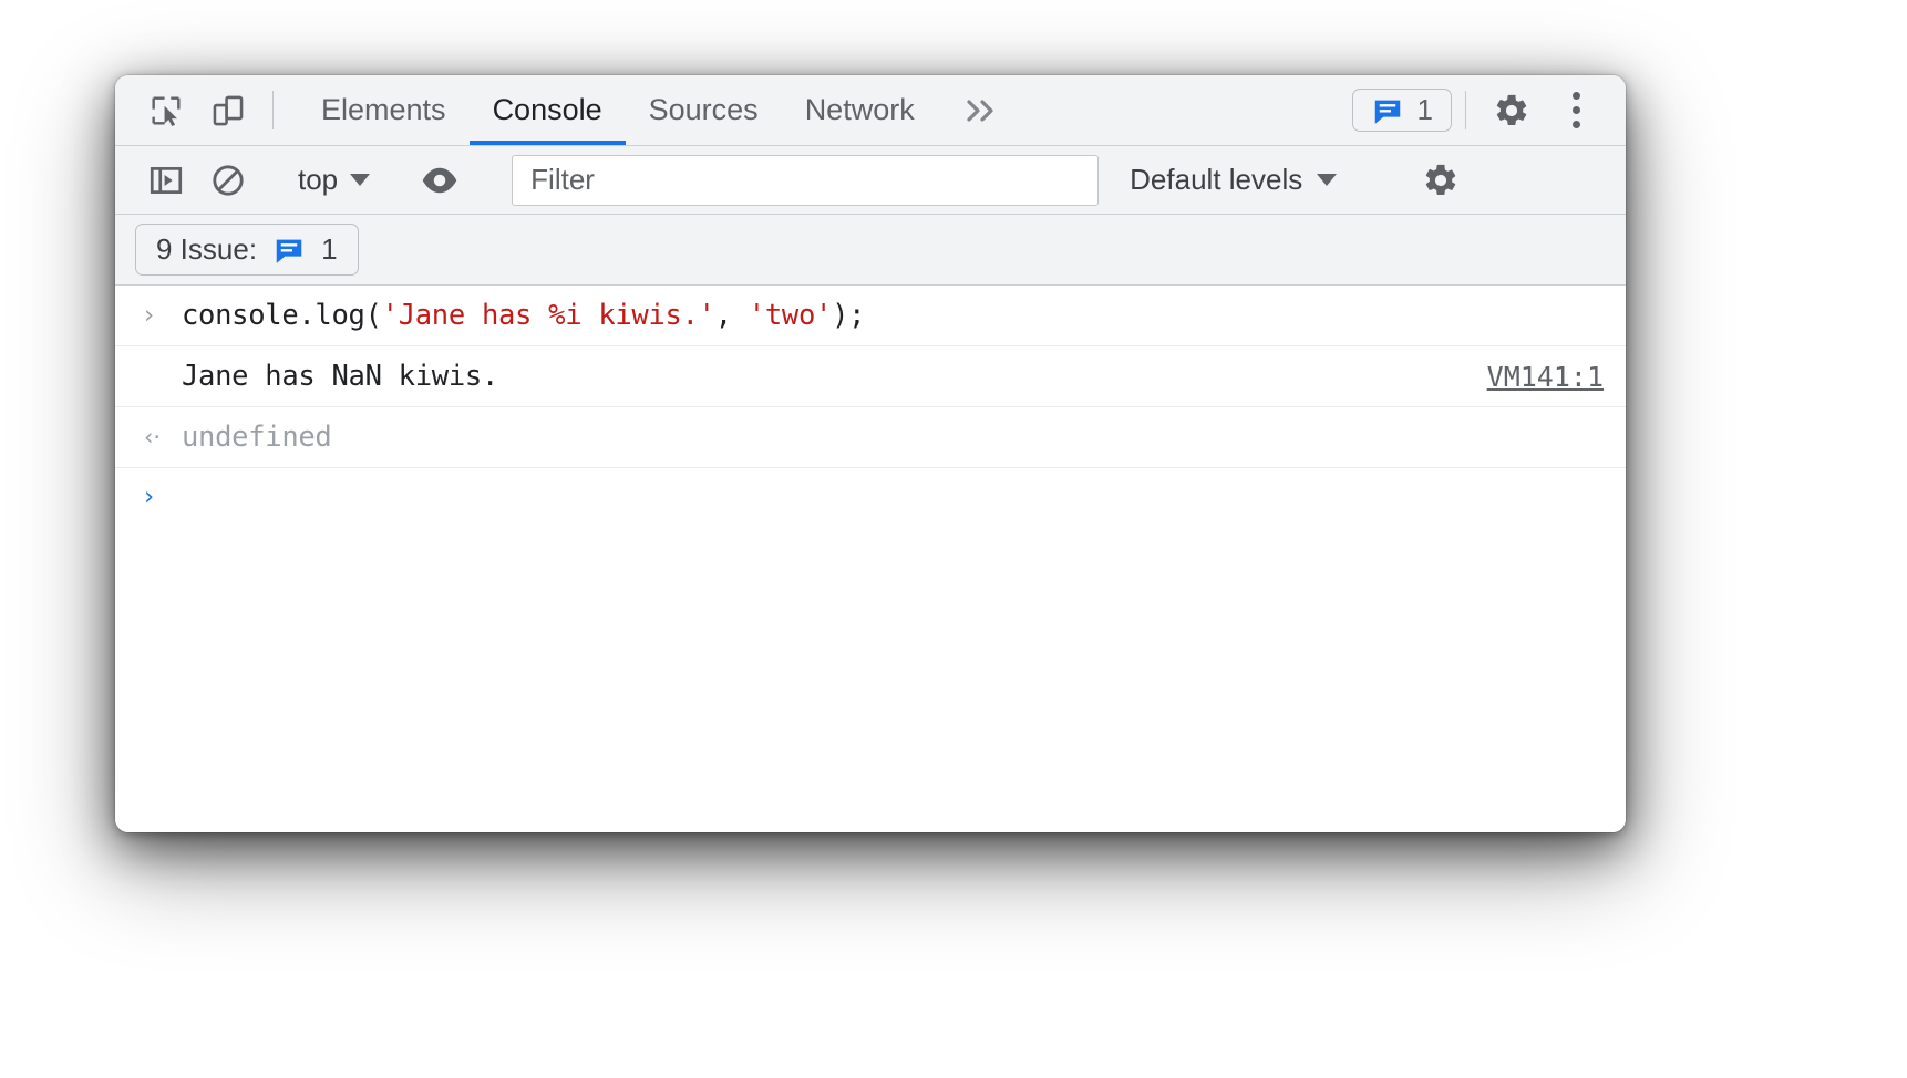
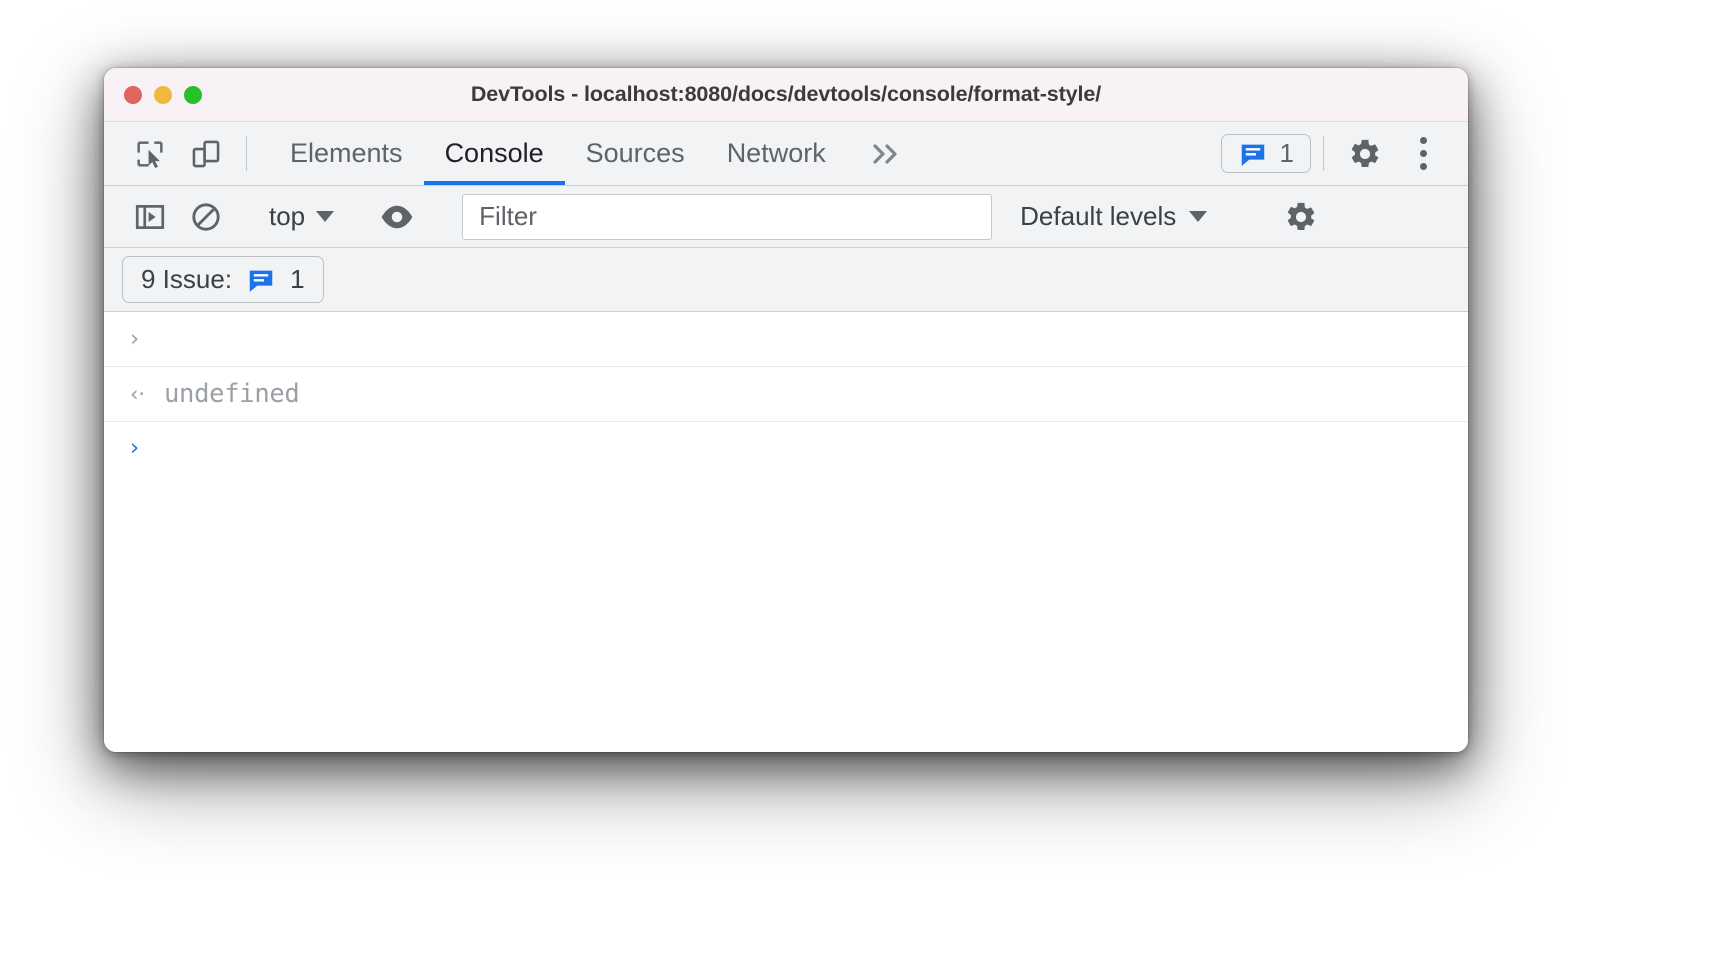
+ DevTools - localhost:8080/docs/devtools/console/format-style/
  Elements
  Console
  Sources
  Network
  1
  top
  Filter
  Default levels
  9 Issue:
  1
  ›
- console.log('Jane has %i kiwis.', 'two');
- Jane has NaN kiwis.
- VM141:1
  ‹·
  undefined
  ›
